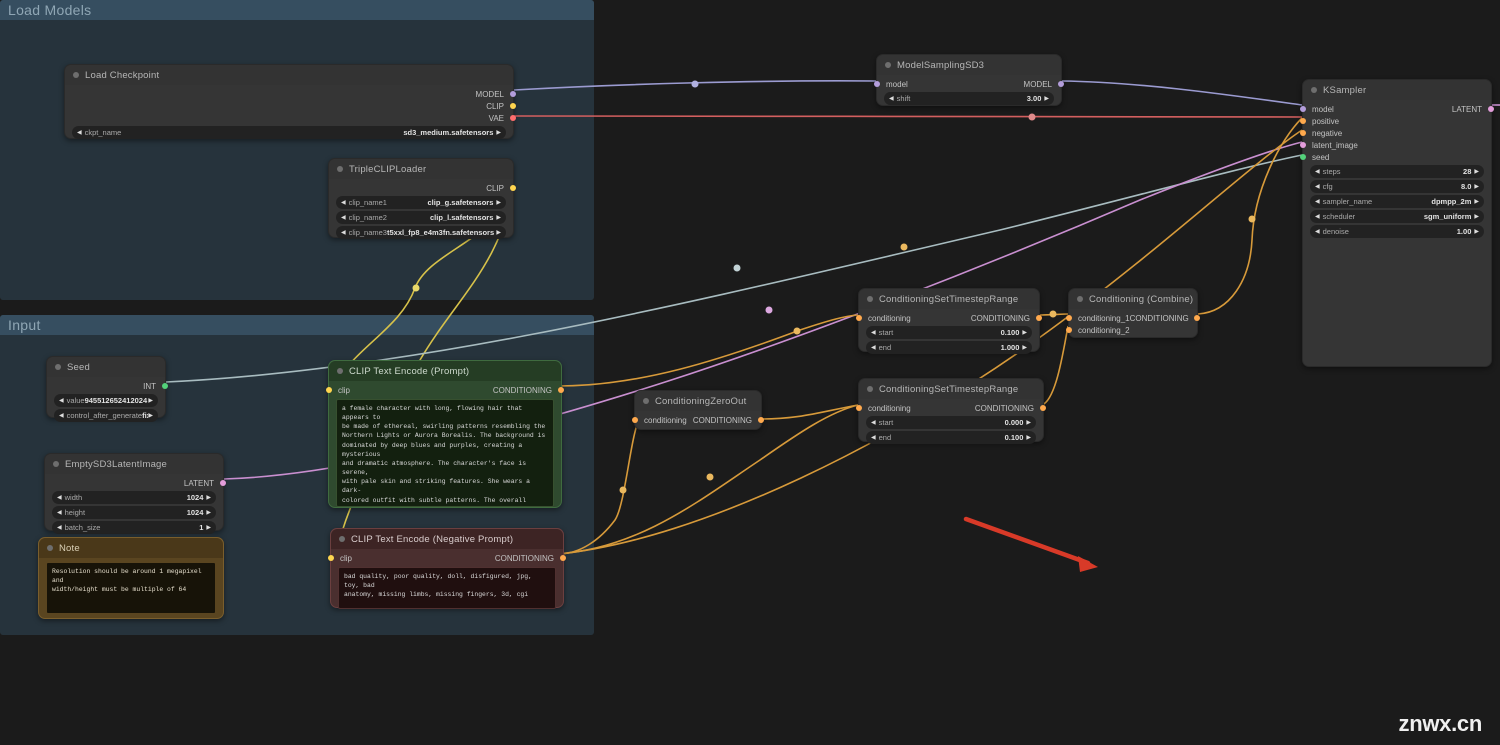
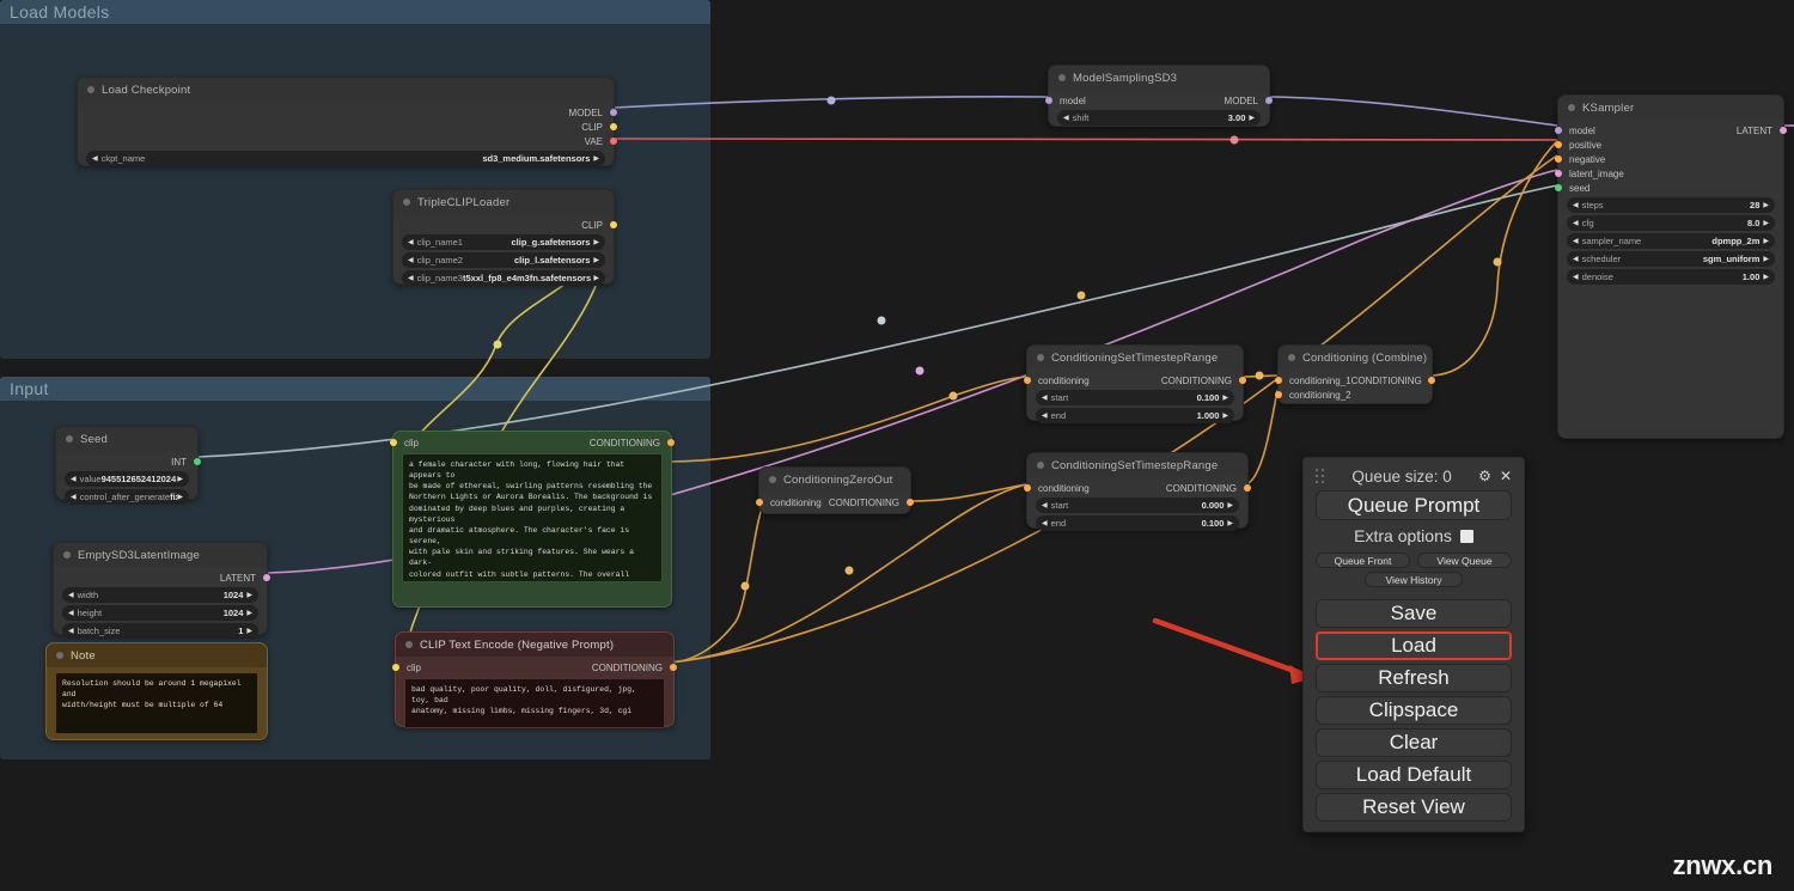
  Load Models
  Input
  Load Checkpoint
  MODEL
  CLIP
  VAE
  ckpt_name
  sd3_medium.safetensors
  TripleCLIPLoader
  CLIP
  clip_name1
  clip_g.safetensors
  clip_name2
  clip_l.safetensors
  clip_name3
  t5xxl_fp8_e4m3fn.safetensors
  Seed
  INT
  value
  945512652412024
  control_after_generate
  EmptySD3LatentImage
  LATENT
  width
  1024
  height
  1024
  batch_size
  1
  Note
- CLIP Text Encode (Prompt)
  clip
  CONDITIONING
  CLIP Text Encode (Negative Prompt)
  clip
  CONDITIONING
  ModelSamplingSD3
  model
  MODEL
  shift
  3.00
  ConditioningZeroOut
  conditioning
  CONDITIONING
  ConditioningSetTimestepRange
  conditioning
  CONDITIONING
  start
  0.100
  end
  1.000
  ConditioningSetTimestepRange
  conditioning
  CONDITIONING
  start
  0.000
  end
  0.100
  Conditioning (Combine)
  conditioning_1
  CONDITIONING
  conditioning_2
  KSampler
  model
  LATENT
  positive
  negative
  latent_image
  seed
  steps
  28
  cfg
  8.0
  sampler_name
  dpmpp_2m
  scheduler
  sgm_uniform
  denoise
  1.00
+ Queue size: 0
+ ⚙
+ ✕
+ Queue Prompt
+ Extra options
+ Queue Front
+ View Queue
+ View History
+ Save
+ Load
+ Refresh
+ Clipspace
+ Clear
+ Load Default
+ Reset View
  znwx.cn
